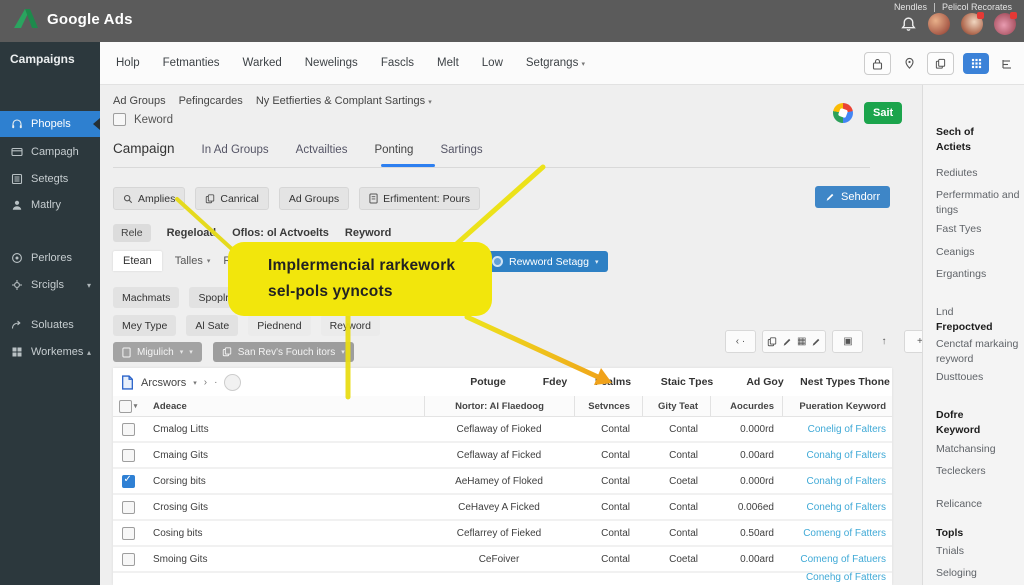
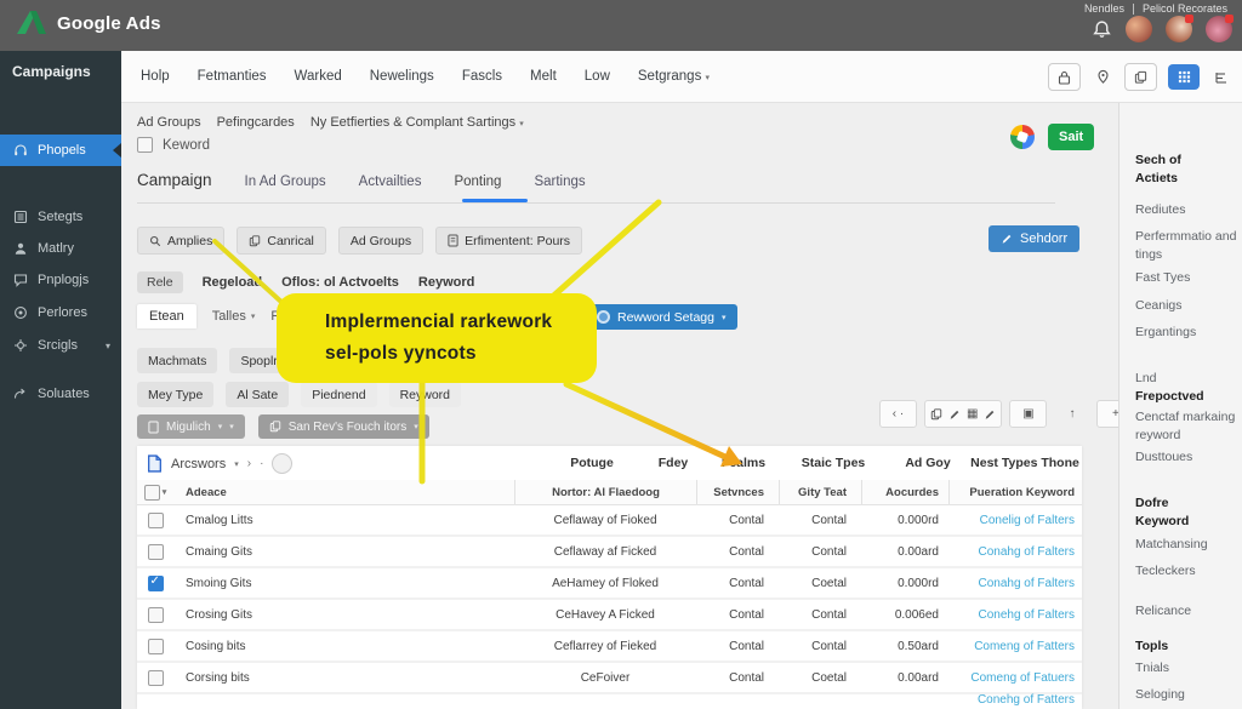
  Google Ads
  Nendles
  Pelicol Recorates
  Campaigns
  Phopels
- Campagh
  Setegts
  Matlry
+ Pnplogjs
  Perlores
  Srcigls
  ▾
  Soluates
- Workemes
- ▴
  Holp
  Fetmanties
  Warked
  Newelings
  Fascls
  Melt
  Low
  Setgrangs
  Ad Groups
  Pefingcardes
  Ny Eetfierties & Complant Sartings
  Sait
  Keword
  Campaign
  In Ad Groups
  Actvailties
  Ponting
  Sartings
  Amplies
  Canrical
  Ad Groups
  Erfimentent: Pours
  Sehdorr
  Rele
  Regeloa
  Oflos: ol Actvoelts
  Reyword
  Etean
  Talles
  Rewword Setagg
  Machmats
  Spopl
  Mey Type
  Al Sate
  Piednend
  Reword
  Migulich
  San Rev's Fouch itors
  ‹ ·
  ▦
  ▣
  ↑
  +
  Arcswors
  ›
  ·
  Potuge
  Fdey
  Staic Tpes
  Ad Goy
  Nest Types Thone
  Adeace
  Nortor: Al Flaedoog
  Setvnces
  Gity Teat
  Aocurdes
  Pueration Keyword
  Cmalog Litts
  Ceflaway of Fioked
  Contal
  Contal
  0.000rd
  Conelig of Falters
  Cmaing Gits
  Ceflaway af Ficked
  Contal
  Contal
  0.00ard
  Conahg of Falters
- Corsing bits
+ Smoing Gits
  AeHamey of Floked
  Contal
  Coetal
  0.000rd
  Conahg of Falters
  Crosing Gits
  CeHavey A Ficked
  Contal
  Contal
  0.006ed
  Conehg of Falters
  Cosing bits
  Ceflarrey of Fieked
  Contal
  Contal
  0.50ard
  Comeng of Fatters
- Smoing Gits
+ Corsing bits
  CeFoiver
  Contal
  Coetal
  0.00ard
  Comeng of Fatuers
  Conehg of Fatters
  Sech of
  Actiets
  Rediutes
  Perfermmatio and
  tings
  Fast Tyes
  Ceanigs
  Ergantings
  Lnd
  Frepoctved
  Cenctaf markaing
  reyword
  Dusttoues
  Dofre
  Keyword
  Matchansing
  Tecleckers
  Relicance
  Topls
  Tnials
  Seloging
  Implermencial rarkework
  sel-pols yyncots
